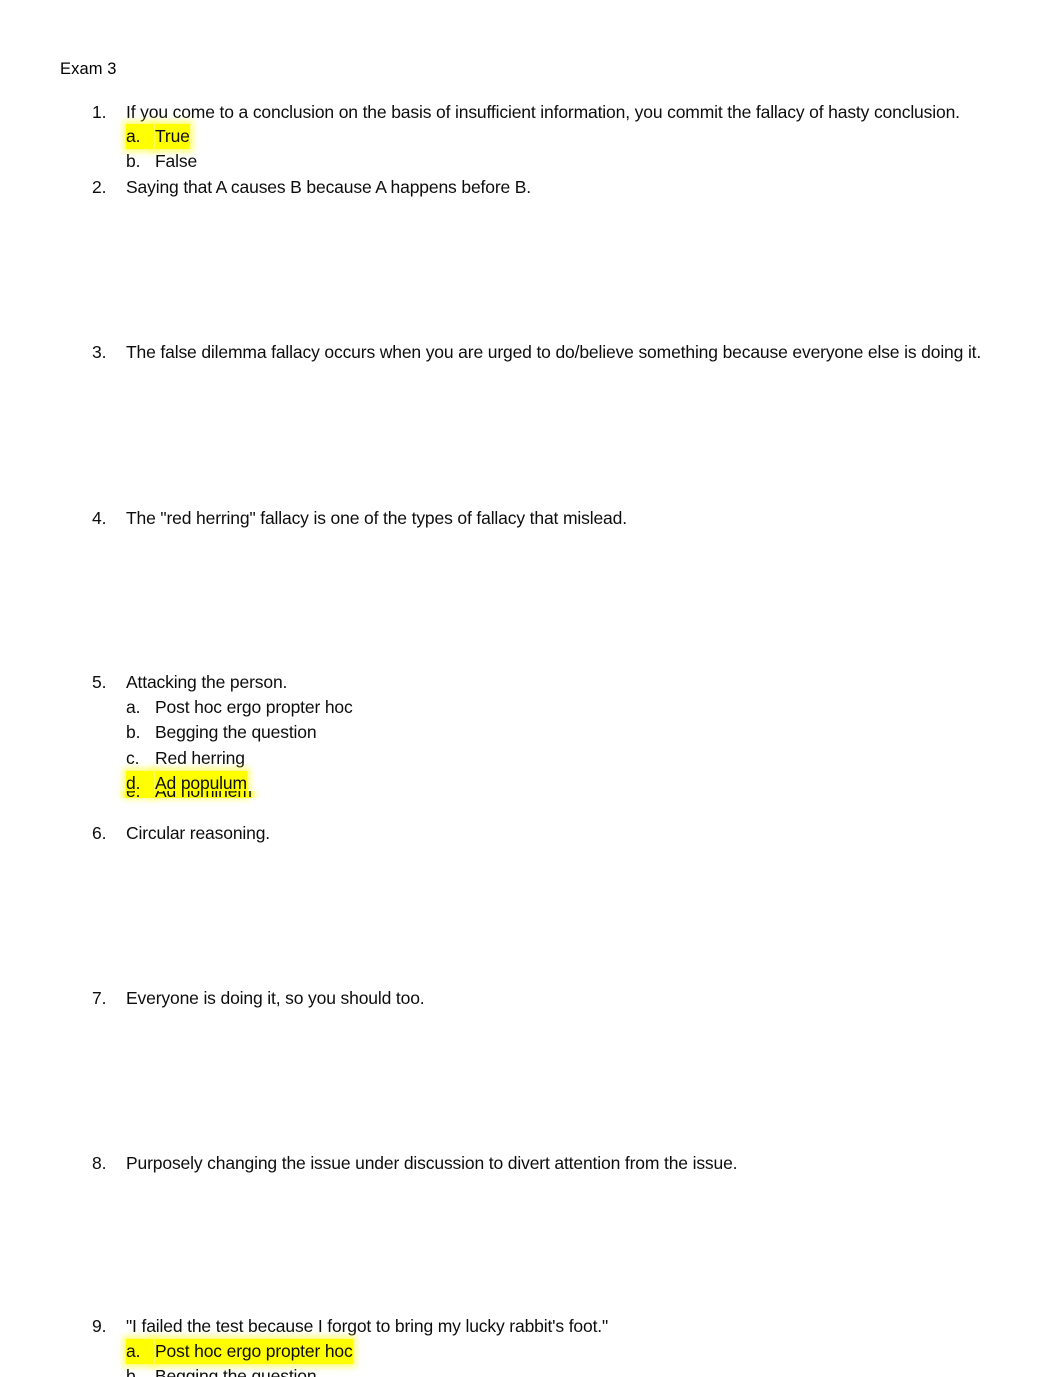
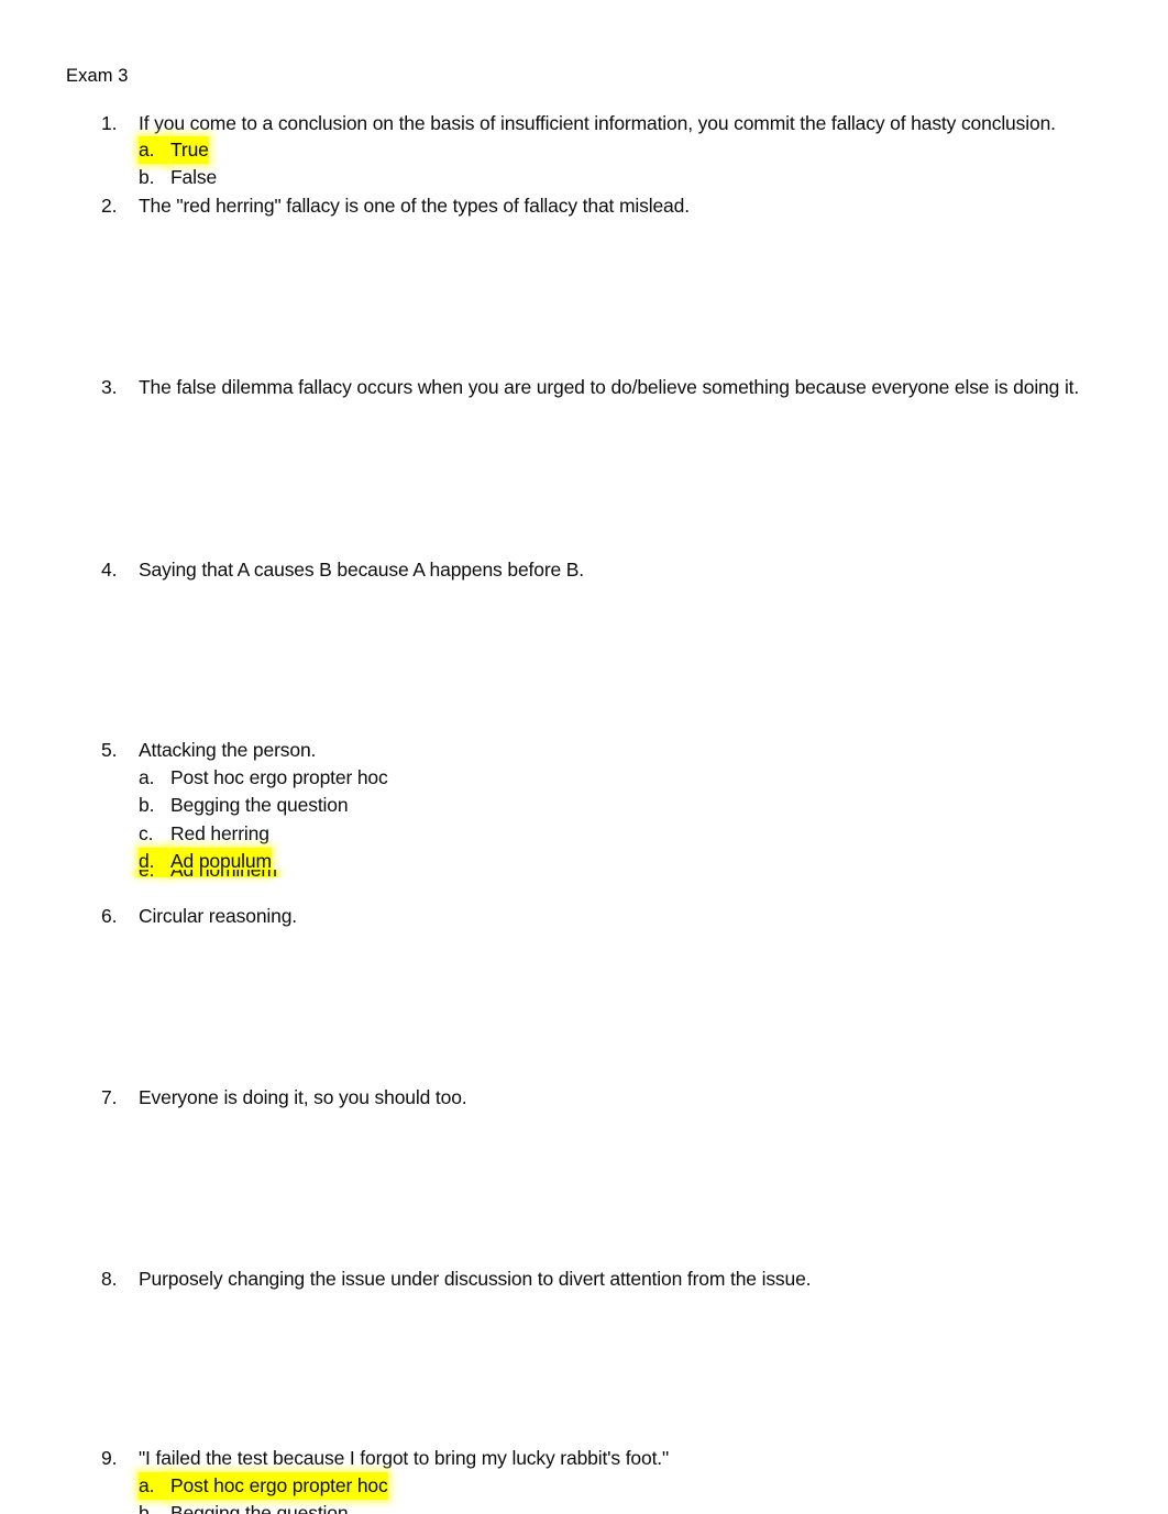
  Exam 3
  1.
  If you come to a conclusion on the basis of insufficient information, you commit the fallacy of hasty conclusion.
  a.
  True
  b.
  False
  2.
- Saying that A causes B because A happens before B.
+ The "red herring" fallacy is one of the types of fallacy that mislead.
  3.
  The false dilemma fallacy occurs when you are urged to do/believe something because everyone else is doing it.
  4.
- The "red herring" fallacy is one of the types of fallacy that mislead.
+ Saying that A causes B because A happens before B.
  5.
  Attacking the person.
  a.
  Post hoc ergo propter hoc
  b.
  Begging the question
  c.
  Red herring
  d.
  Ad populum
  e.
  Ad hominem
  6.
  Circular reasoning.
  7.
  Everyone is doing it, so you should too.
  8.
  Purposely changing the issue under discussion to divert attention from the issue.
  9.
  "I failed the test because I forgot to bring my lucky rabbit's foot."
  a.
  Post hoc ergo propter hoc
  b.
  Begging the question
